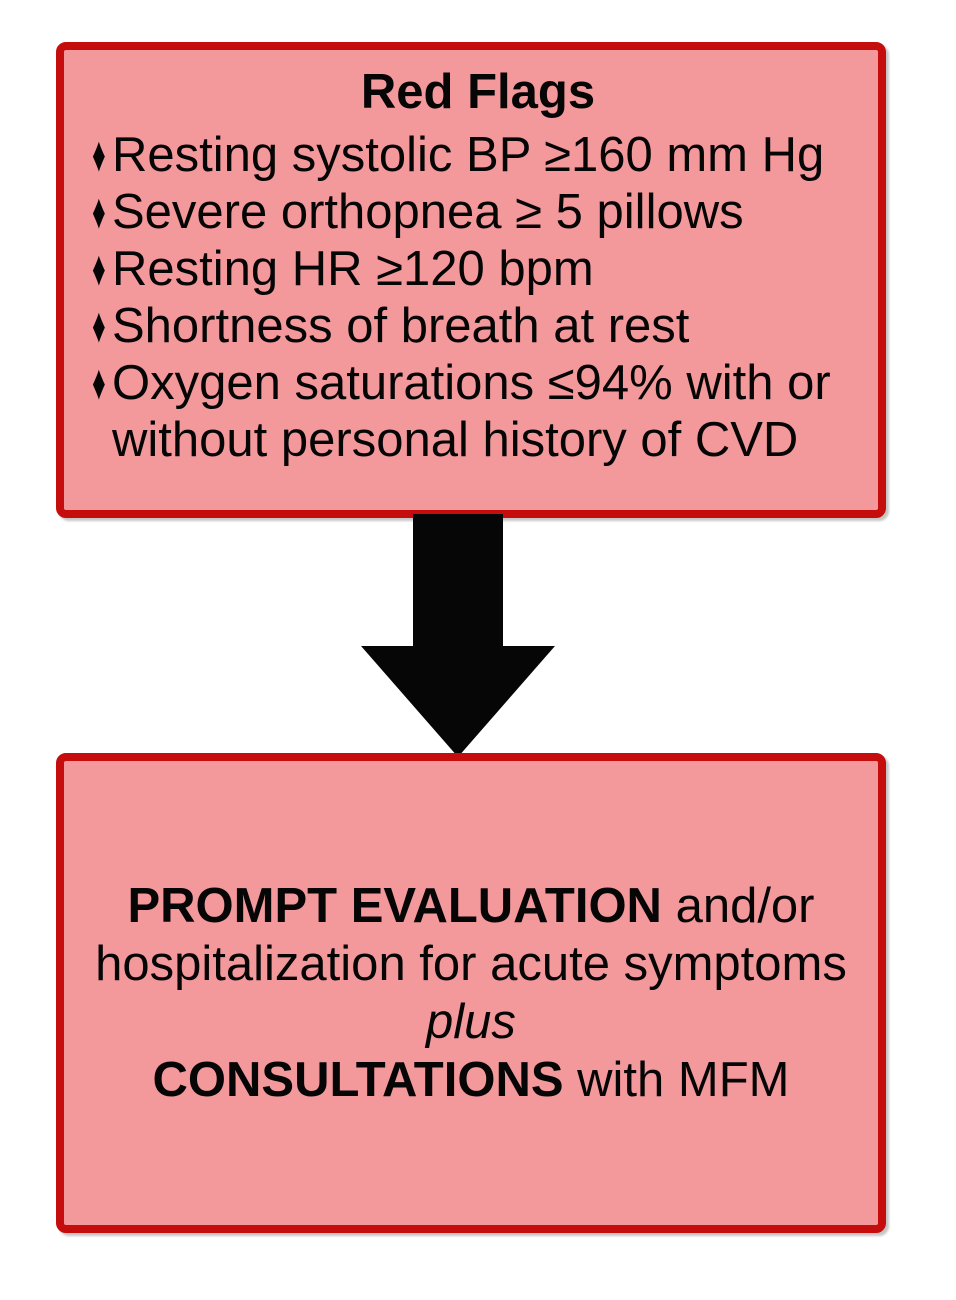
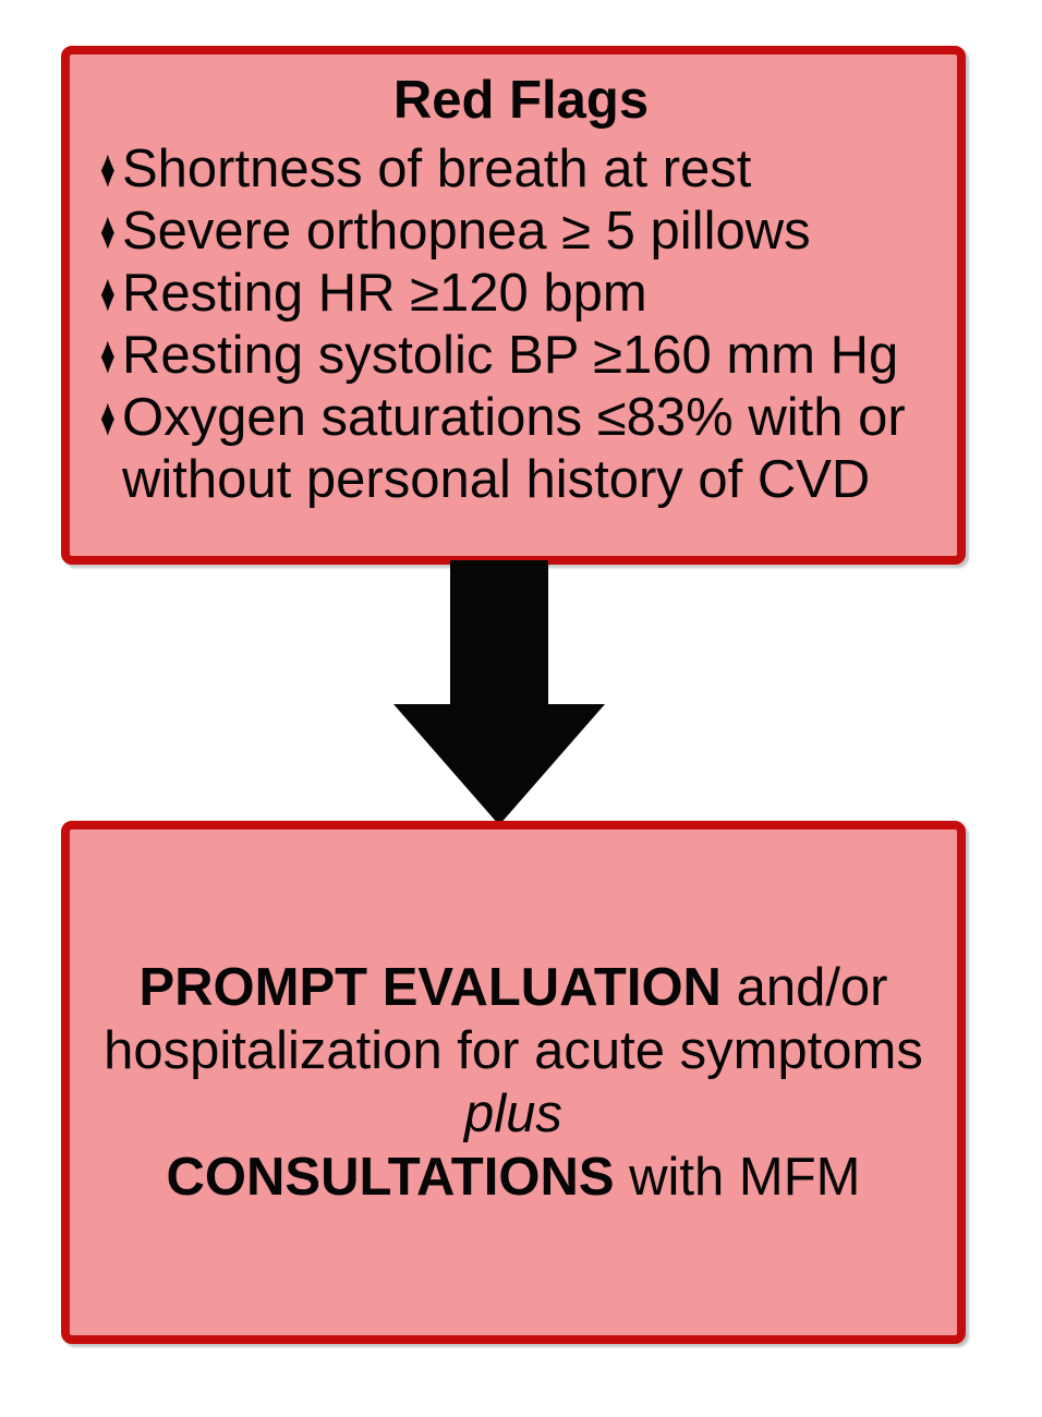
  Red Flags
  ♦
- Resting systolic BP ≥160 mm Hg
+ Shortness of breath at rest
  ♦
  Severe orthopnea ≥ 5 pillows
  ♦
  Resting HR ≥120 bpm
  ♦
- Shortness of breath at rest
+ Resting systolic BP ≥160 mm Hg
  ♦
- Oxygen saturations ≤94% with or without personal history of CVD
+ Oxygen saturations ≤83% with or without personal history of CVD
  PROMPT EVALUATION and/or
  hospitalization for acute symptoms
  plus
  CONSULTATIONS with MFM
